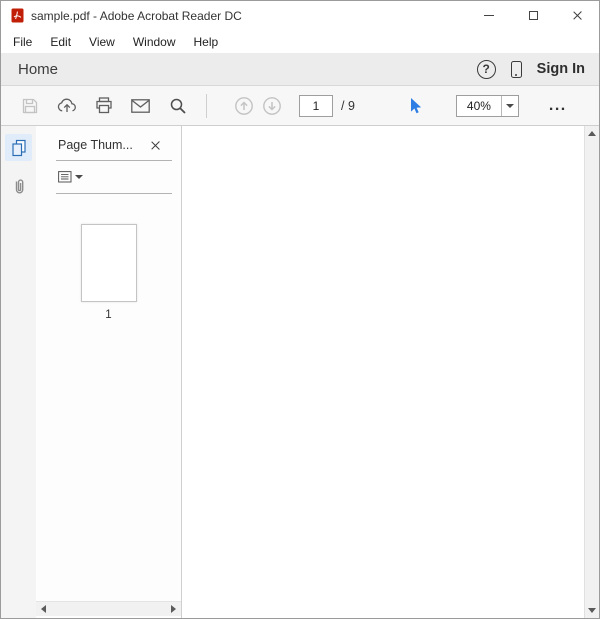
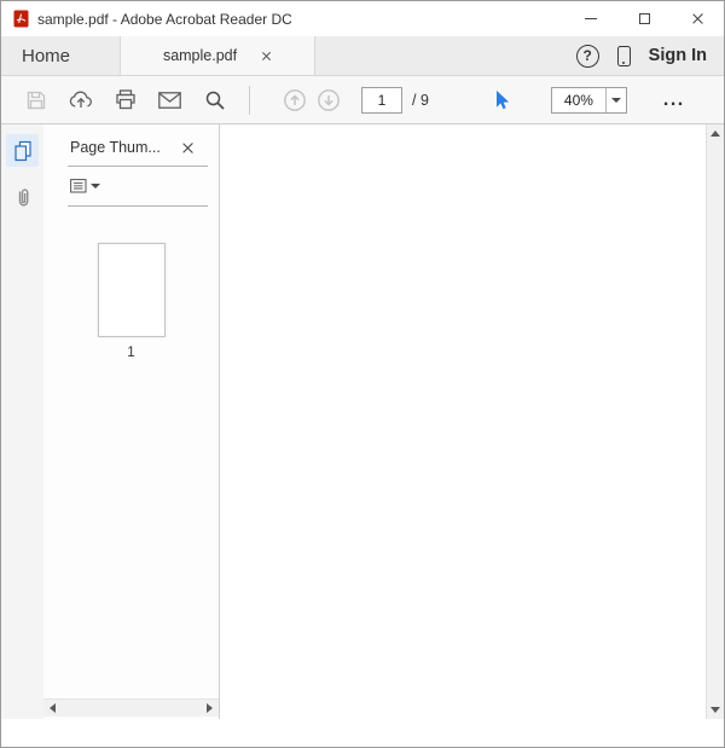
  sample.pdf - Adobe Acrobat Reader DC
- File
- Edit
- View
- Window
- Help
  Home
+ sample.pdf
  ?
  Sign In
  1
  / 9
  40%
  ...
  Page Thum...
  1
